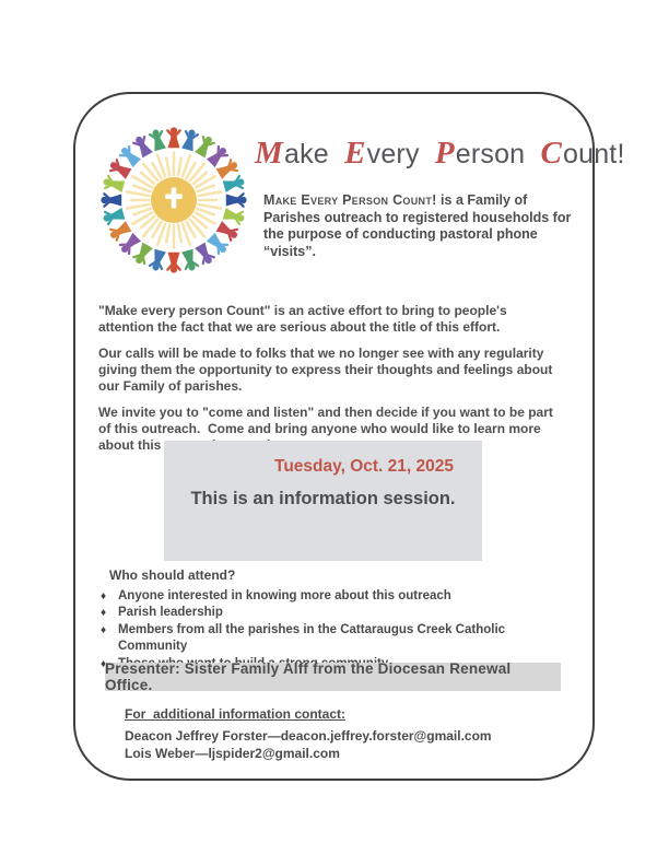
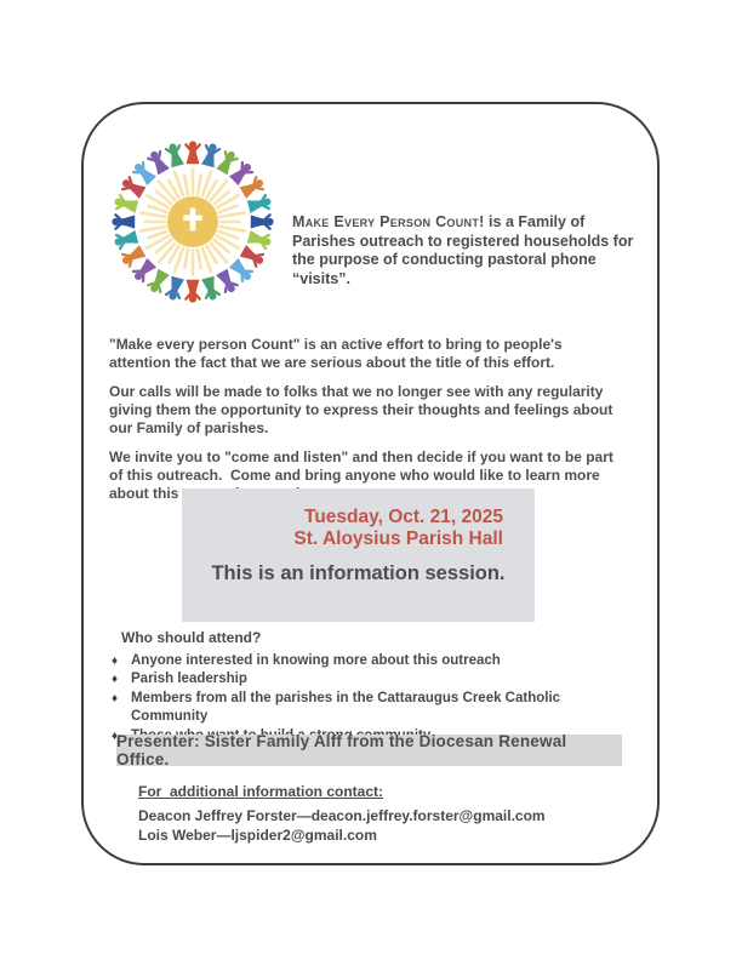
- Make Every Person Count!
  Make Every Person Count! is a Family of Parishes outreach to registered households for the purpose of conducting pastoral phone “visits”.
  "Make every person Count" is an active effort to bring to people's attention the fact that we are serious about the title of this effort.
  Our calls will be made to folks that we no longer see with any regularity giving them the opportunity to express their thoughts and feelings about our Family of parishes.
  We invite you to "come and listen" and then decide if you want to be part of this outreach. Come and bring anyone who would like to learn more about this
  Tuesday, Oct. 21, 2025
+ St. Aloysius Parish Hall
  This is an information session.
  Who should attend?
  ♦
  Anyone interested in knowing more about this outreach
  ♦
  Parish leadership
  ♦
  Members from all the parishes in the Cattaraugus Creek Catholic Community
  ♦
  Presenter: Sister Family Alff from the Diocesan Renewal Office.
  For additional information contact:
  Deacon Jeffrey Forster—deacon.jeffrey.forster@gmail.com
  Lois Weber—ljspider2@gmail.com
